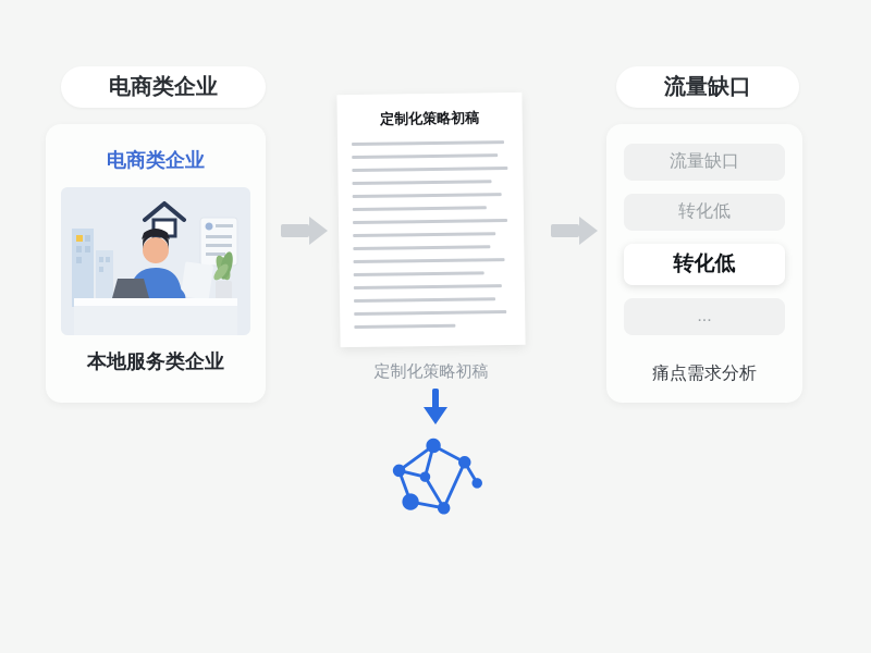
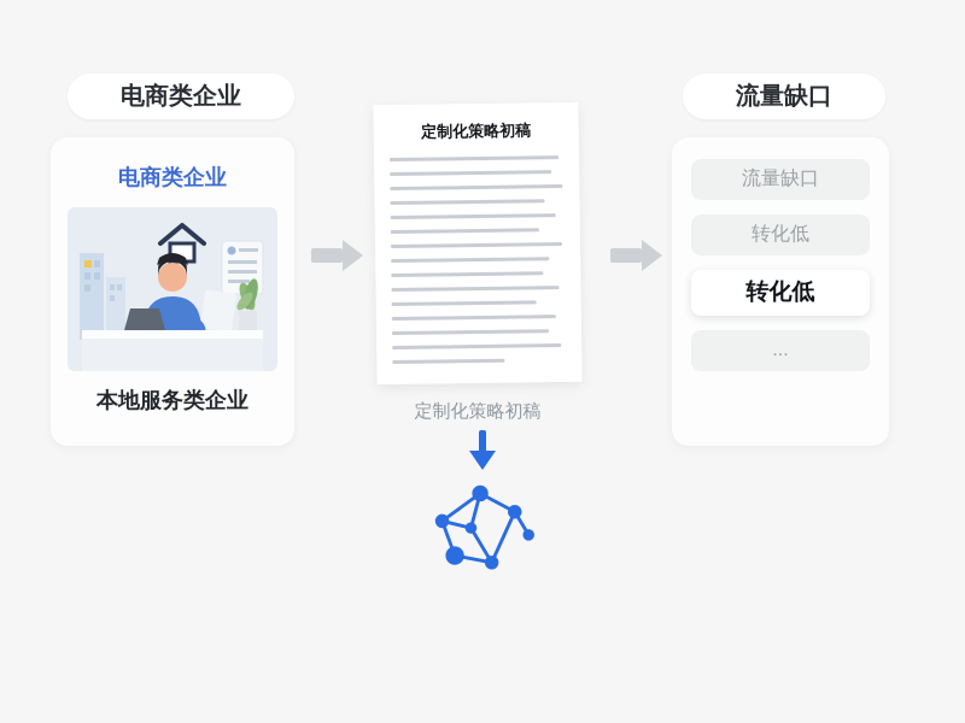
  电商类企业
  流量缺口
  电商类企业
  本地服务类企业
  定制化策略初稿
  定制化策略初稿
  流量缺口
  转化低
  转化低
  ...
- 痛点需求分析
